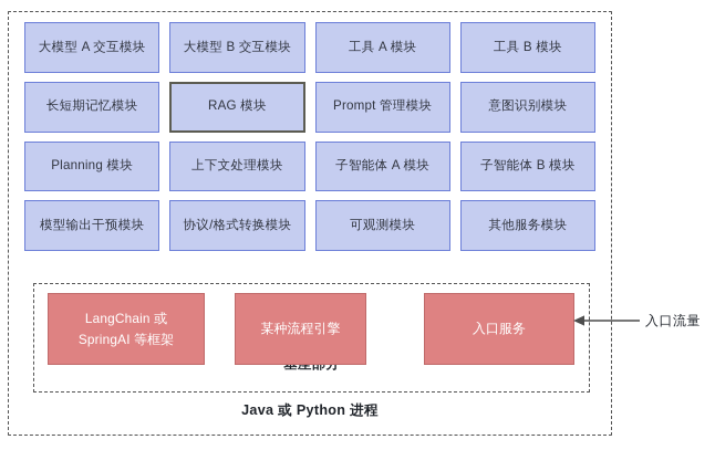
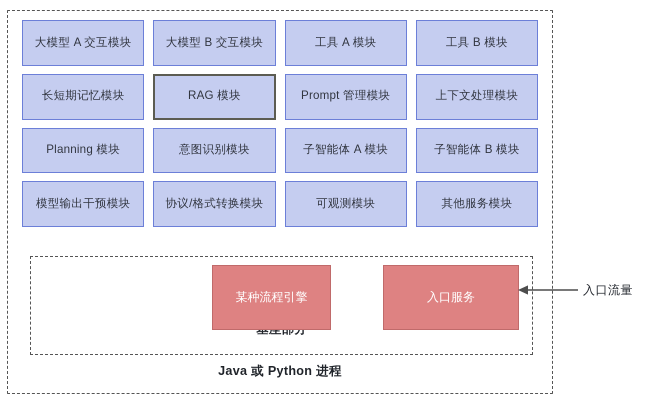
  大模型 A 交互模块
  大模型 B 交互模块
  工具 A 模块
  工具 B 模块
  长短期记忆模块
  RAG 模块
  Prompt 管理模块
- 意图识别模块
+ 上下文处理模块
  Planning 模块
- 上下文处理模块
+ 意图识别模块
  子智能体 A 模块
  子智能体 B 模块
  模型输出干预模块
  协议/格式转换模块
  可观测模块
  其他服务模块
- LangChain 或
- SpringAI 等框架
  某种流程引擎
  入口服务
  Java 或 Python 进程
  入口流量
